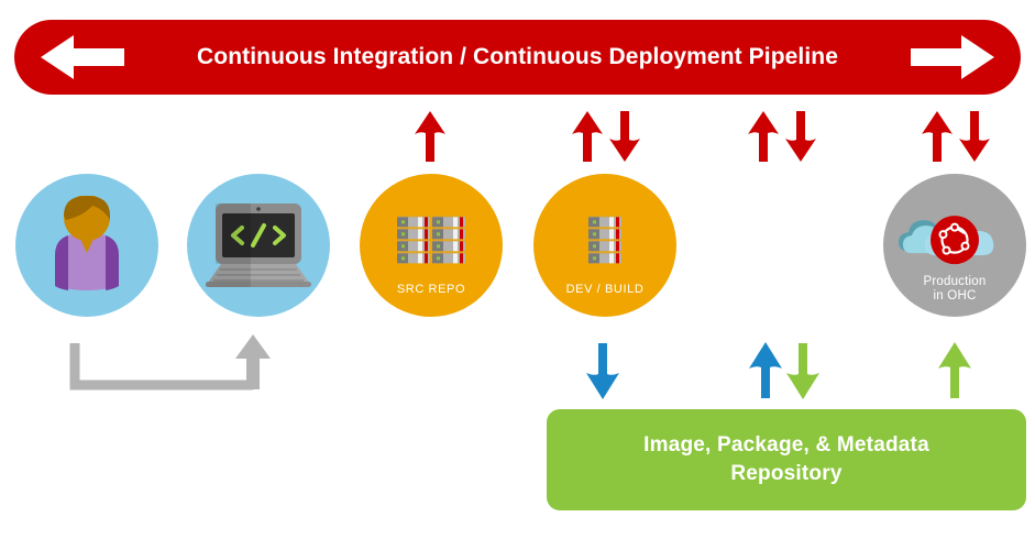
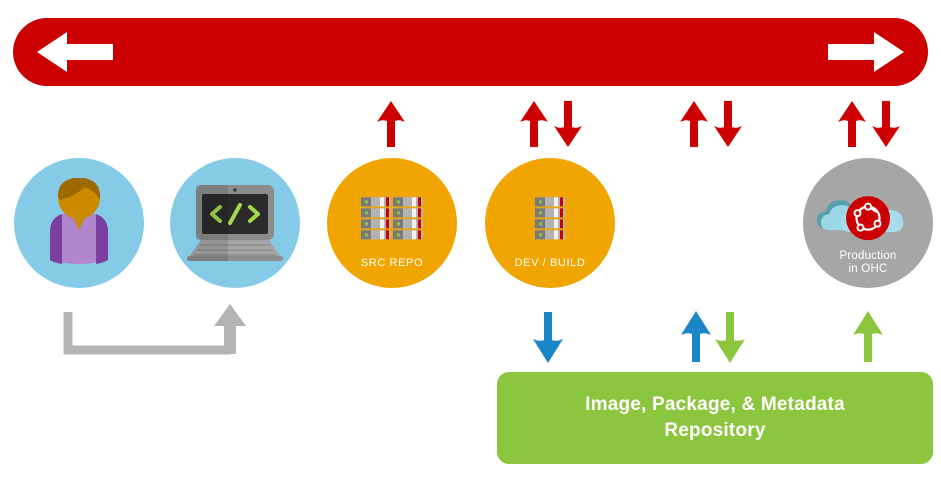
- Continuous Integration / Continuous Deployment Pipeline
  SRC REPO
  DEV / BUILD
  Production
  in OHC
  Image, Package, & Metadata
  Repository
